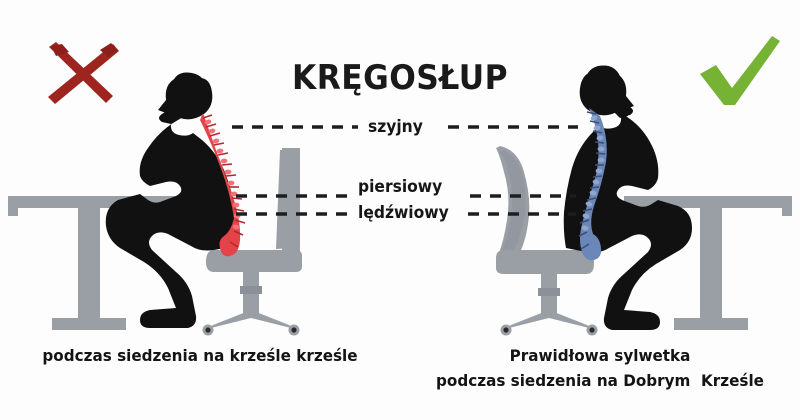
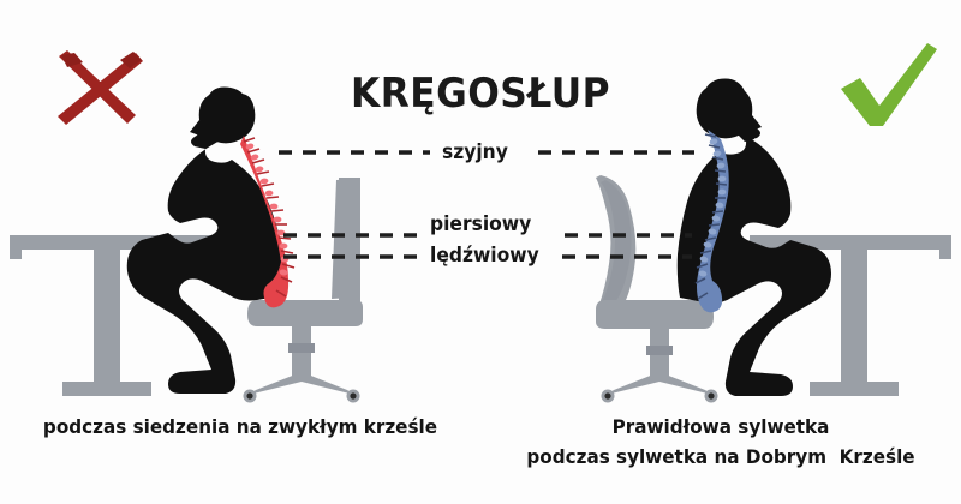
  KRĘGOSŁUP
  szyjny
  piersiowy
  lędźwiowy
- podczas siedzenia na krześle krześle
+ podczas siedzenia na zwykłym krześle
  Prawidłowa sylwetka
- podczas siedzenia na Dobrym Krześle
+ podczas sylwetka na Dobrym Krześle
